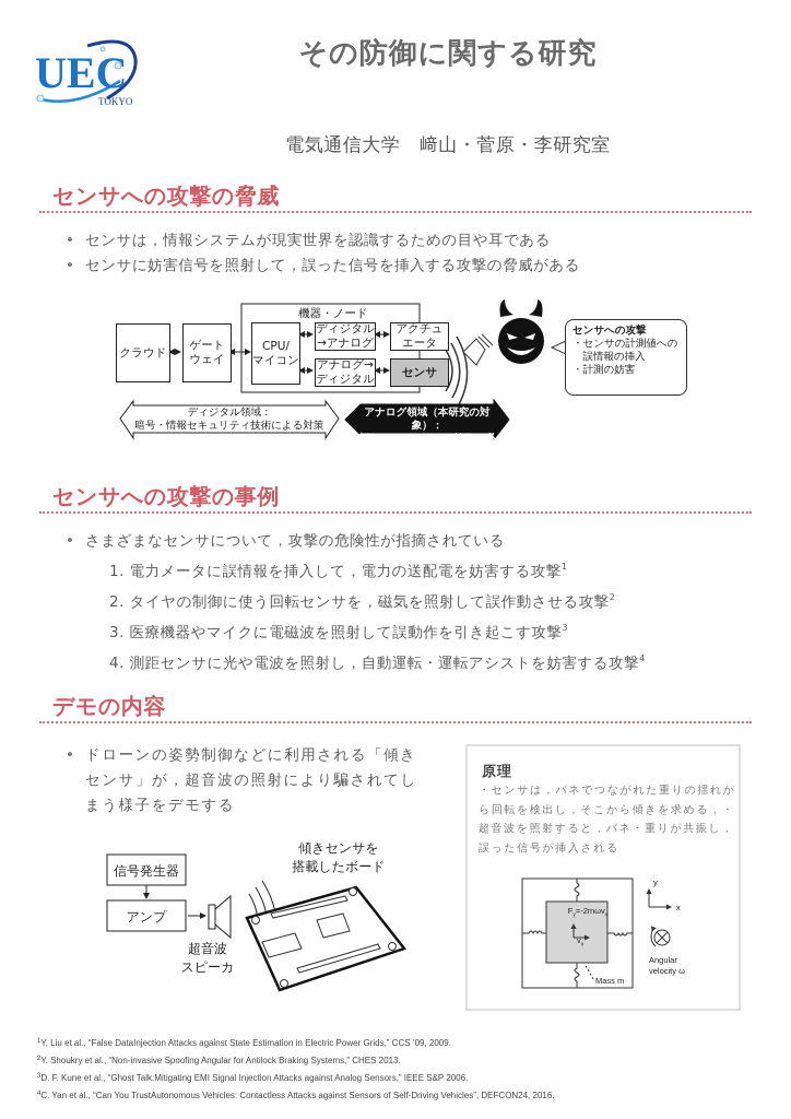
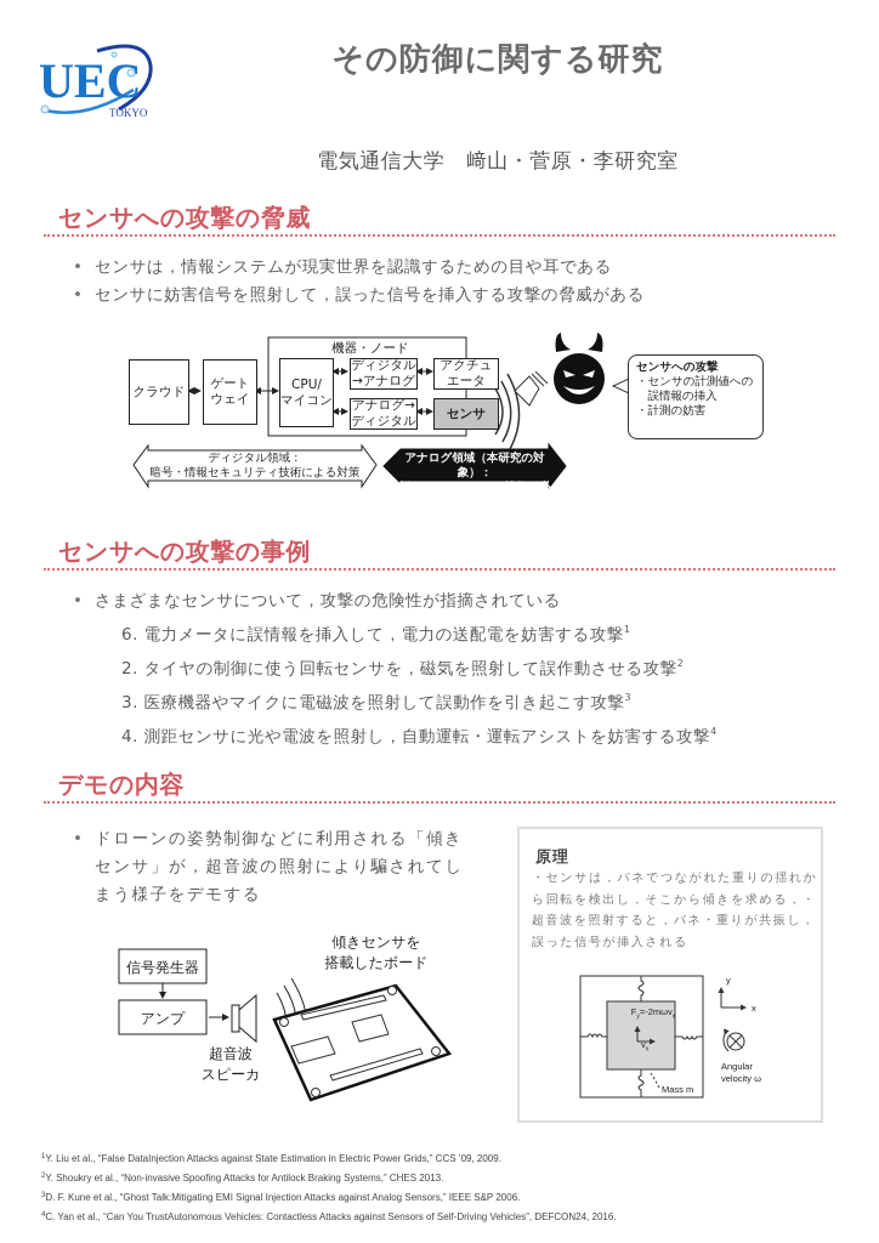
  UEC
  TOKYO
  その防御に関する研究
  電気通信大学 﨑山・菅原・李研究室
  センサへの攻撃の脅威
  センサは，情報システムが現実世界を認識するための目や耳である
  センサに妨害信号を照射して，誤った信号を挿入する攻撃の脅威がある
  クラウド
  ゲート
  ウェイ
  機器・ノード
  CPU/
  マイコン
  ディジタル
  →アナログ
  アナログ→
  ディジタル
  アクチュ
  エータ
  センサ
  ディジタル領域：
  暗号・情報セキュリティ技術による対策
  アナログ領域（本研究の対象）：
  新しいセキュリティ技術が必
  センサへの攻撃
  ・センサの計測値への
  誤情報の挿入
  ・計測の妨害
  センサへの攻撃の事例
  さまざまなセンサについて，攻撃の危険性が指摘されている
- 1. 電力メータに誤情報を挿入して，電力の送配電を妨害する攻撃1
+ 6. 電力メータに誤情報を挿入して，電力の送配電を妨害する攻撃1
  2. タイヤの制御に使う回転センサを，磁気を照射して誤作動させる攻撃2
  3. 医療機器やマイクに電磁波を照射して誤動作を引き起こす攻撃3
  4. 測距センサに光や電波を照射し，自動運転・運転アシストを妨害する攻撃4
  デモの内容
  •
  ドローンの姿勢制御などに利用される「傾きセンサ」が，超音波の照射により騙されてしまう様子をデモする
  信号発生器
  アンプ
  超音波
  スピーカ
  傾きセンサを
  搭載したボード
  原理
  ・センサは，バネでつながれた重りの揺れから回転を検出し，そこから傾きを求める，・超音波を照射すると，バネ・重りが共振し，誤った信号が挿入される
  F =-2mωv
  Mass m
  y
  x
  Angular
  velocity ω
  Y. Liu et al., “False DataInjection Attacks against State Estimation in Electric Power Grids,” CCS ’09, 2009.
- Y. Shoukry et al., “Non-invasive Spoofing Angular for Antilock Braking Systems,” CHES 2013.
+ Y. Shoukry et al., “Non-invasive Spoofing Attacks for Antilock Braking Systems,” CHES 2013.
  D. F. Kune et al., “Ghost Talk:Mitigating EMI Signal Injection Attacks against Analog Sensors,” IEEE S&P 2006.
  C. Yan et al., “Can You TrustAutonomous Vehicles: Contactless Attacks against Sensors of Self-Driving Vehicles”, DEFCON24, 2016.
